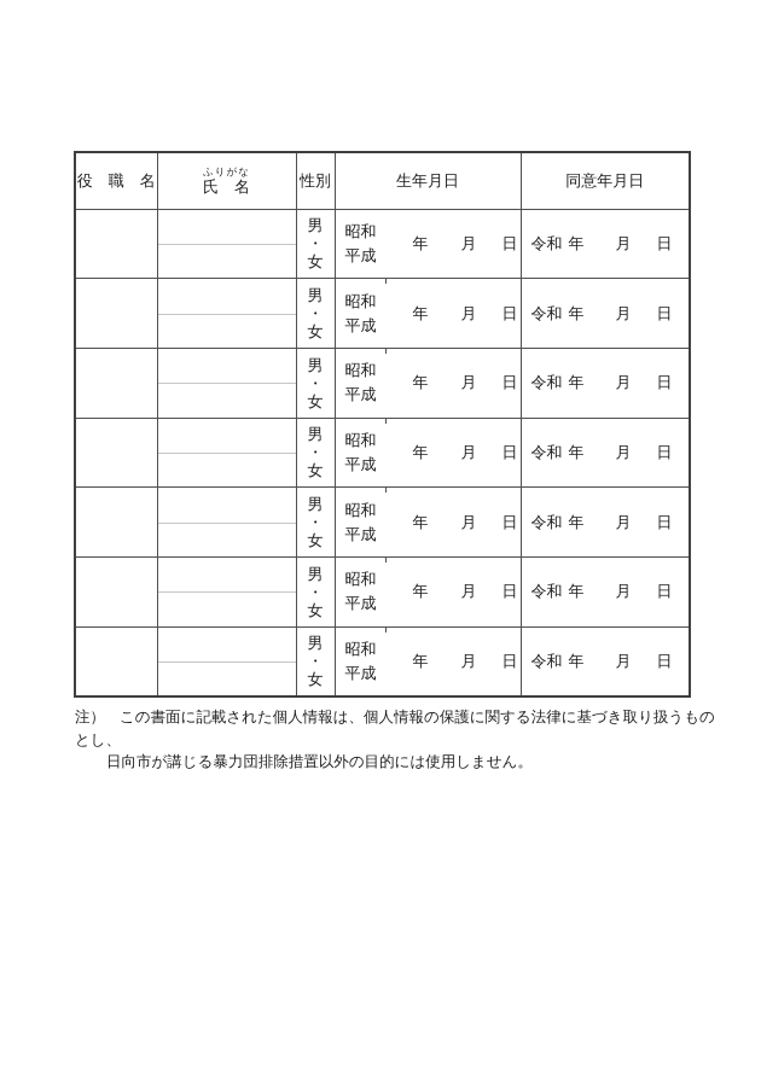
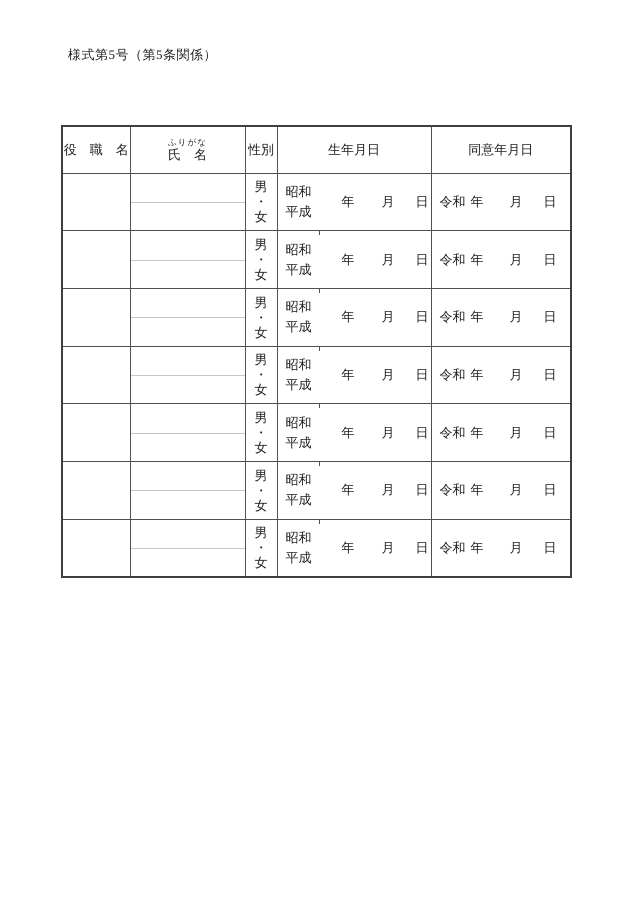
+ 様式第5号（第5条関係）
  役 職 名	ふりがな 氏 名	性別	生年月日	同意年月日
  		男 ・ 女	昭和 平成 年 月 日	令和 年 月 日
  		男 ・ 女	昭和 平成 年 月 日	令和 年 月 日
  		男 ・ 女	昭和 平成 年 月 日	令和 年 月 日
  		男 ・ 女	昭和 平成 年 月 日	令和 年 月 日
  		男 ・ 女	昭和 平成 年 月 日	令和 年 月 日
  		男 ・ 女	昭和 平成 年 月 日	令和 年 月 日
  		男 ・ 女	昭和 平成 年 月 日	令和 年 月 日
- 注） この書面に記載された個人情報は、個人情報の保護に関する法律に基づき取り扱うものとし、
- 日向市が講じる暴力団排除措置以外の目的には使用しません。
